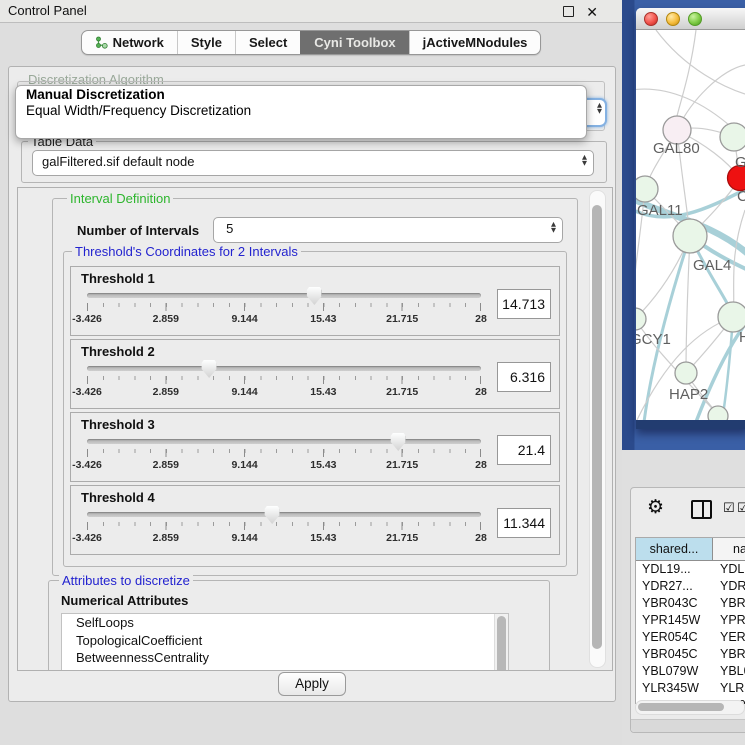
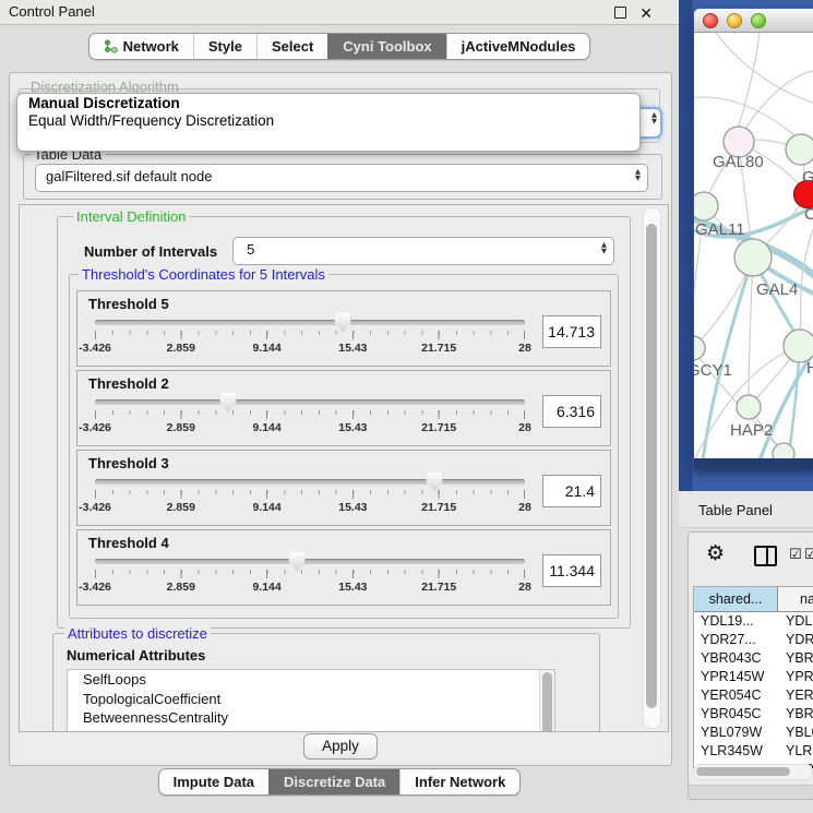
  Control Panel
  ✕
  Network
  Style
  Select
  Cyni Toolbox
  jActiveMNodules
  Discretization Algorithm
  ▲
  ▼
  Manual Discretization
  Equal Width/Frequency Discretization
  Table Data
  galFiltered.sif default node
  ▲
  ▼
  Interval Definition
  Number of Intervals
  5
  ▲
  ▼
- Threshold's Coordinates for 2 Intervals
+ Threshold's Coordinates for 5 Intervals
- Threshold 1
+ Threshold 5
  -3.426
  2.859
  9.144
  15.43
  21.715
  28
  14.713
  Threshold 2
  -3.426
  2.859
  9.144
  15.43
  21.715
  28
  6.316
  Threshold 3
  -3.426
  2.859
  9.144
  15.43
  21.715
  28
  21.4
  Threshold 4
  -3.426
  2.859
  9.144
  15.43
  21.715
  28
  11.344
  Attributes to discretize
  Numerical Attributes
  SelfLoops
  TopologicalCoefficient
  BetweennessCentrality
  Apply
+ Impute Data
+ Discretize Data
+ Infer Network
  GAL80
  C
  GAL11
  GAL4
  GCY1
  H
  HAP2
+ Table Panel
  ⚙
  ☑
  ☑
  shared...
  na
  YDL19...
  YDL
  YDR27...
  YDR
  YBR043C
  YBR
  YPR145W
  YPR
  YER054C
  YER
  YBR045C
  YBR
  YBL079W
  YBL
  YLR345W
  YLR
